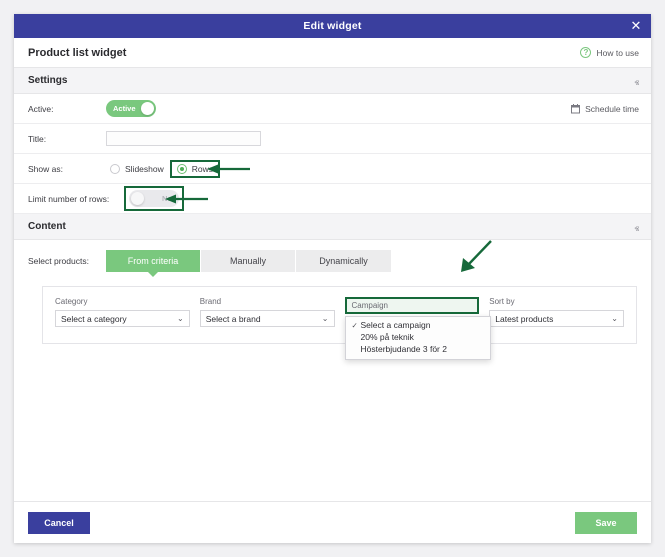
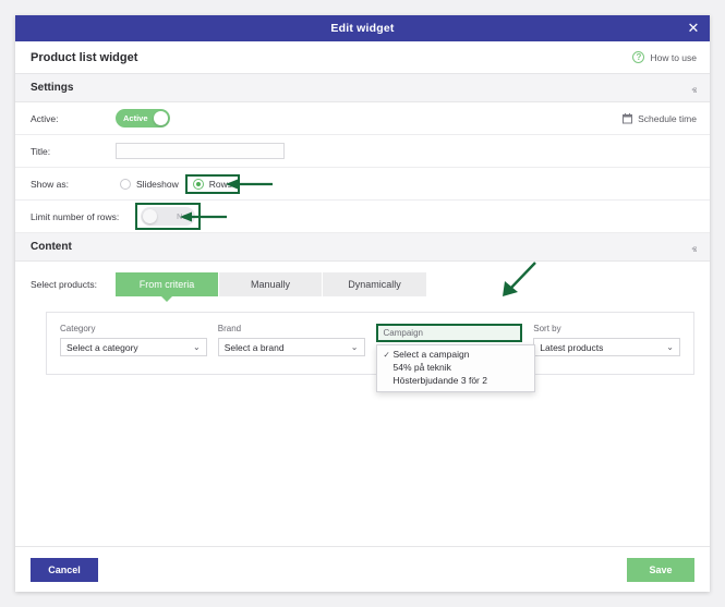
  Edit widget
  ✕
  Product list widget
  ?
  How to use
  Settings
  Active:
  Active
  Schedule time
  Title:
  Show as:
  Slideshow
  Row
  Limit number of rows:
  Content
  Select products:
  From criteria
  Manually
  Dynamically
  Category
  Select a category
  ⌄
  Brand
  Select a brand
  ⌄
  Campaign
  ✓
  Select a campaign
- 20% på teknik
+ 54% på teknik
  Hösterbjudande 3 för 2
  Sort by
  Latest products
  ⌄
  Cancel
  Save
